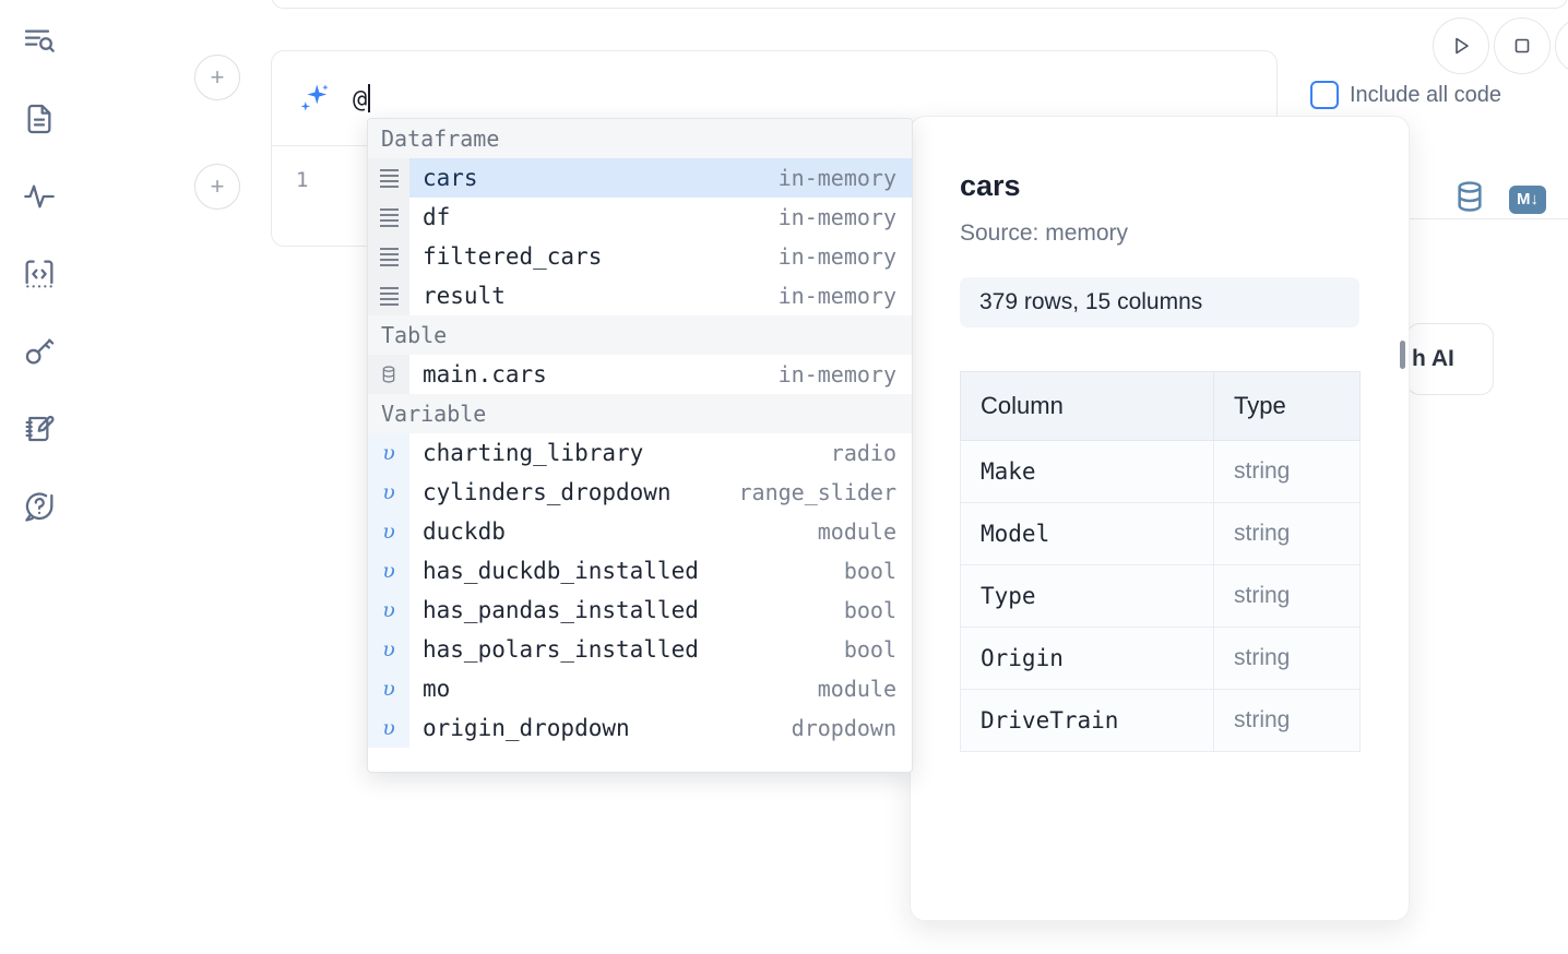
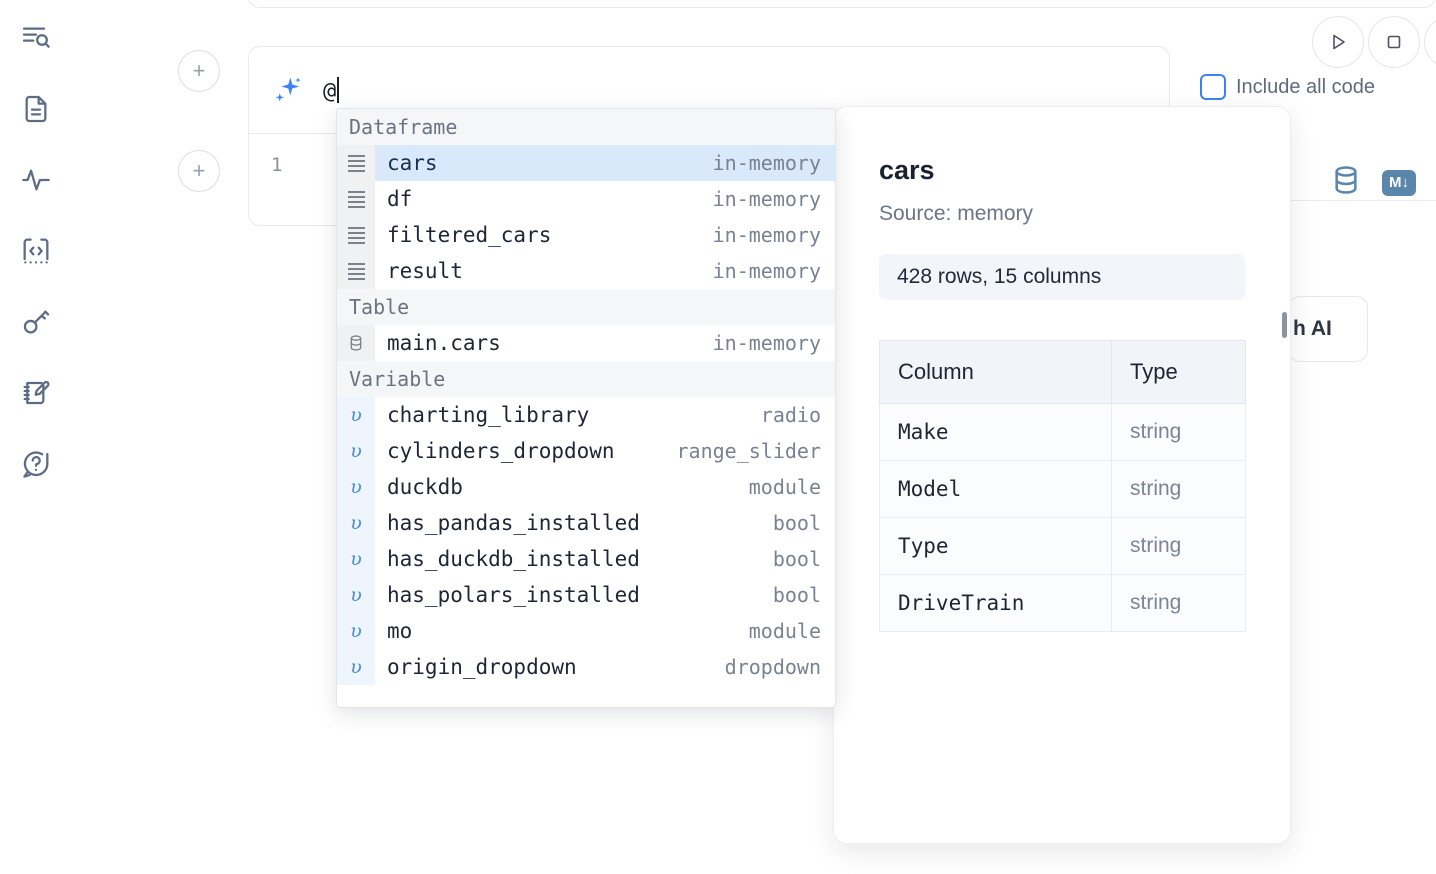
  +
  +
  @
  1
  Include all code
  M↓
  h AI
  Dataframe
  cars
  in-memory
  df
  in-memory
  filtered_cars
  in-memory
  result
  in-memory
  Table
  main.cars
  in-memory
  Variable
  υ
  charting_library
  radio
  υ
  cylinders_dropdown
  range_slider
  υ
  duckdb
  module
  υ
- has_duckdb_installed
+ has_pandas_installed
  bool
  υ
- has_pandas_installed
+ has_duckdb_installed
  bool
  υ
  has_polars_installed
  bool
  υ
  mo
  module
  υ
  origin_dropdown
  dropdown
  cars
  Source: memory
- 379 rows, 15 columns
+ 428 rows, 15 columns
  Column	Type
  Make	string
  Model	string
  Type	string
- Origin	string
  DriveTrain	string
